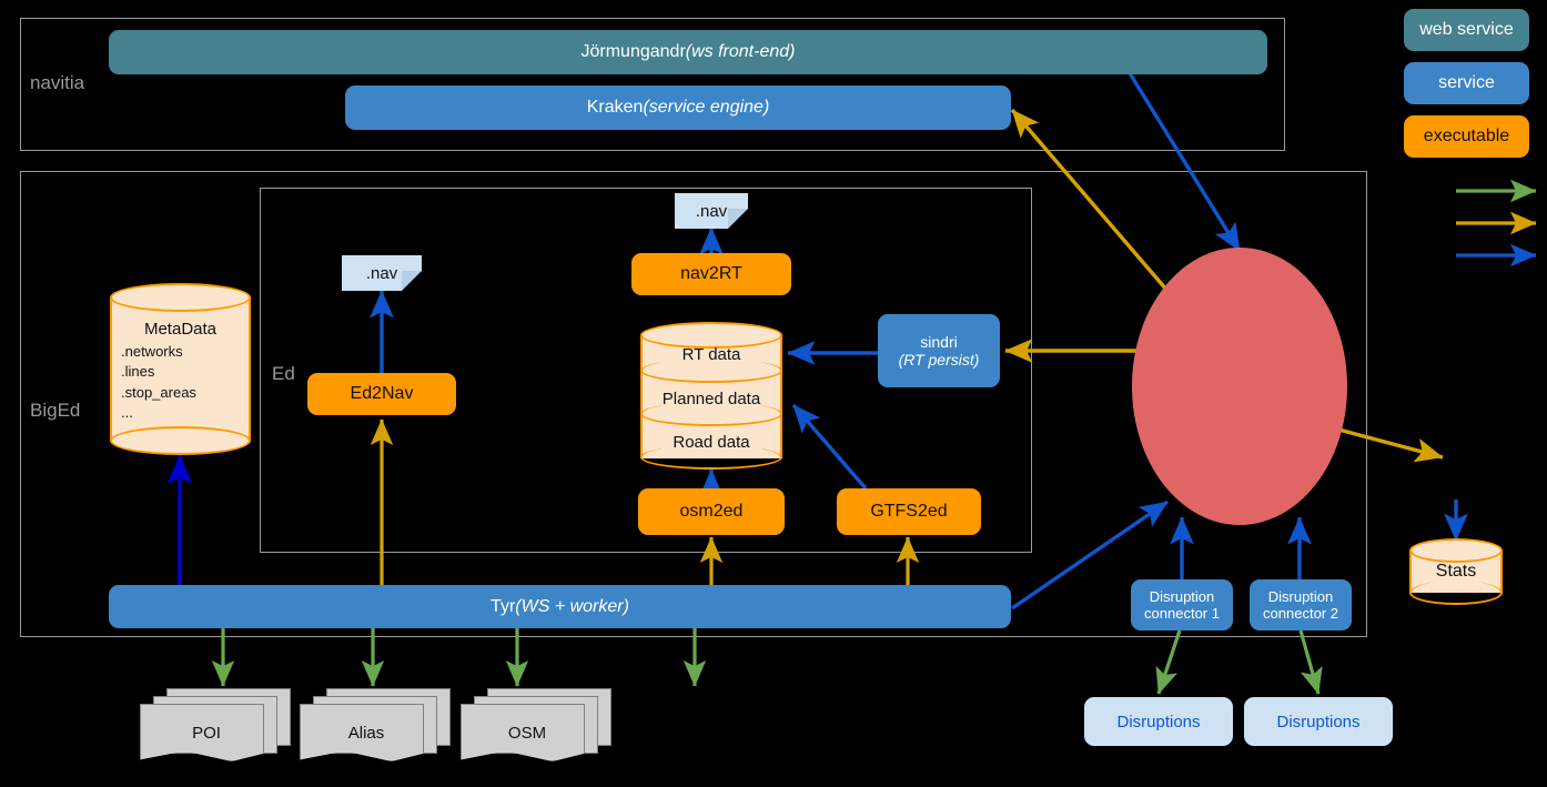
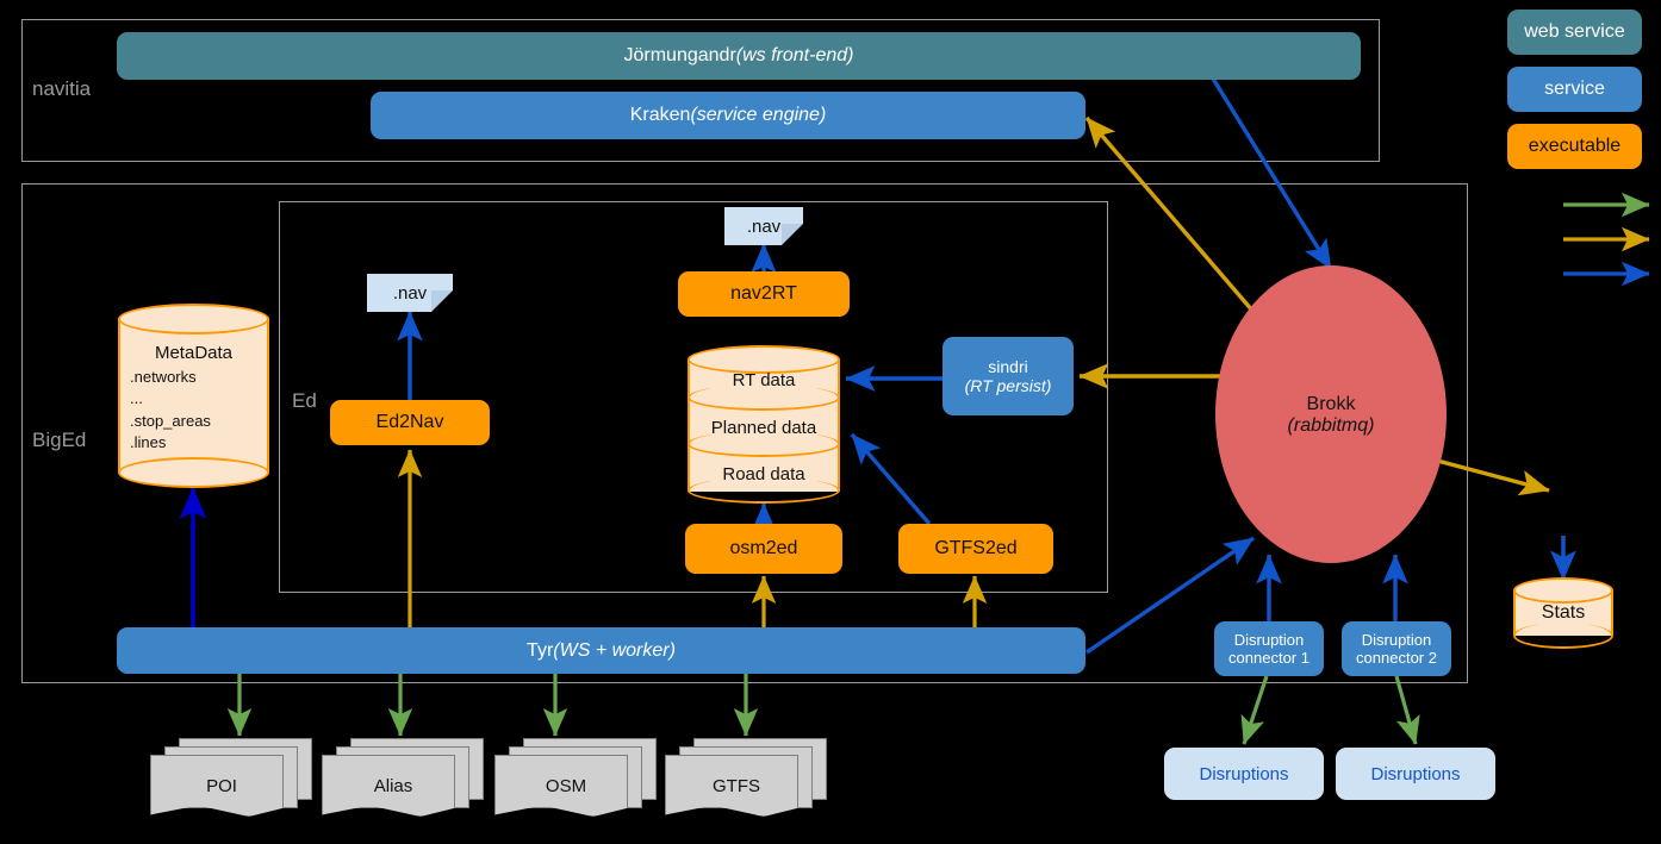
  navitia
  BigEd
  Ed
  Jörmungandr
  (ws front-end)
  Kraken
  (service engine)
  .nav
  .nav
  nav2RT
  Ed2Nav
  osm2ed
  GTFS2ed
  sindri
  (RT persist)
+ Brokk
+ (rabbitmq)
  Tyr
  (WS + worker)
  Disruption
  connector 1
  Disruption
  connector 2
  Disruptions
  Disruptions
  MetaData
  .networks
- .lines
+ ...
  .stop_areas
- ...
+ .lines
  RT data
  Planned data
  Road data
  Stats
  POI
  Alias
  OSM
+ GTFS
  web service
  service
  executable
